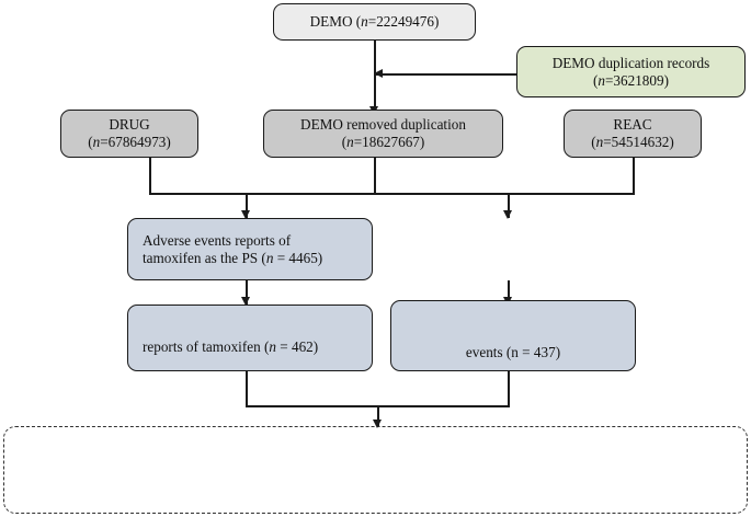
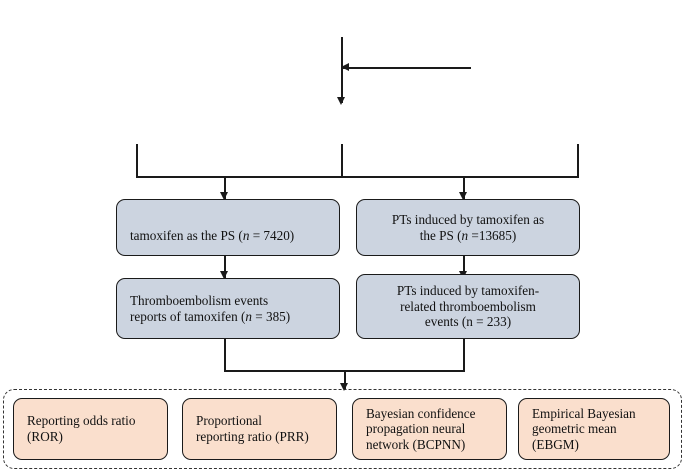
- DEMO (n=22249476)
- DEMO duplication records
- (n=3621809)
- DRUG
- (n=67864973)
- DEMO removed duplication
- (n=18627667)
- REAC
- (n=54514632)
- Adverse events reports of
- tamoxifen as the PS (n = 4465)
+ tamoxifen as the PS (n = 7420)
+ PTs induced by tamoxifen as
+ the PS (n =13685)
+ Thromboembolism events
- reports of tamoxifen (n = 462)
+ reports of tamoxifen (n = 385)
+ PTs induced by tamoxifen-
+ related thromboembolism
- events (n = 437)
+ events (n = 233)
+ Reporting odds ratio
+ (ROR)
+ Proportional
+ reporting ratio (PRR)
+ Bayesian confidence
+ propagation neural
+ network (BCPNN)
+ Empirical Bayesian
+ geometric mean
+ (EBGM)
